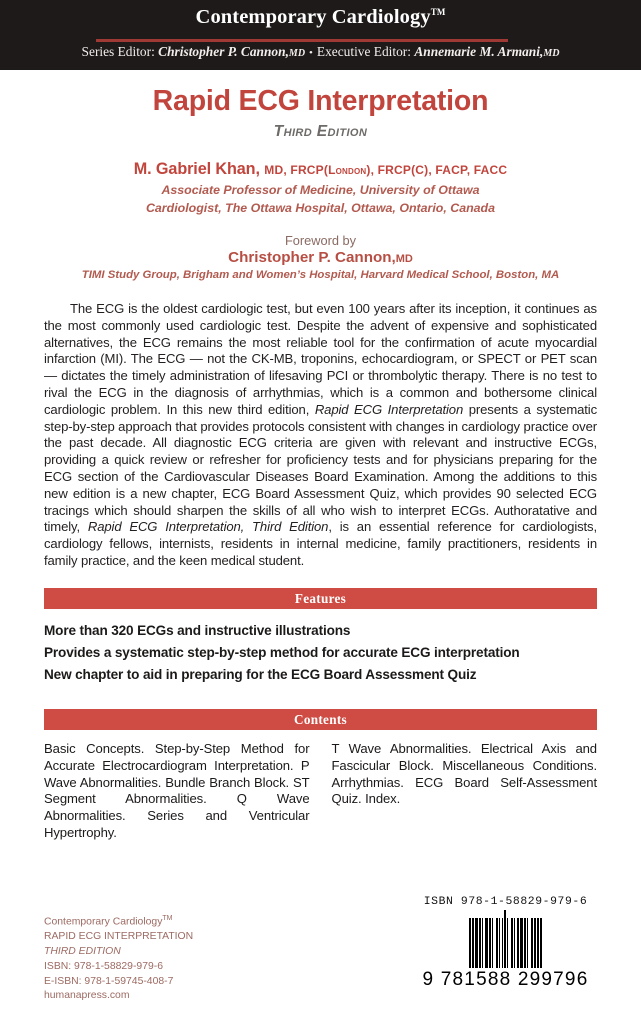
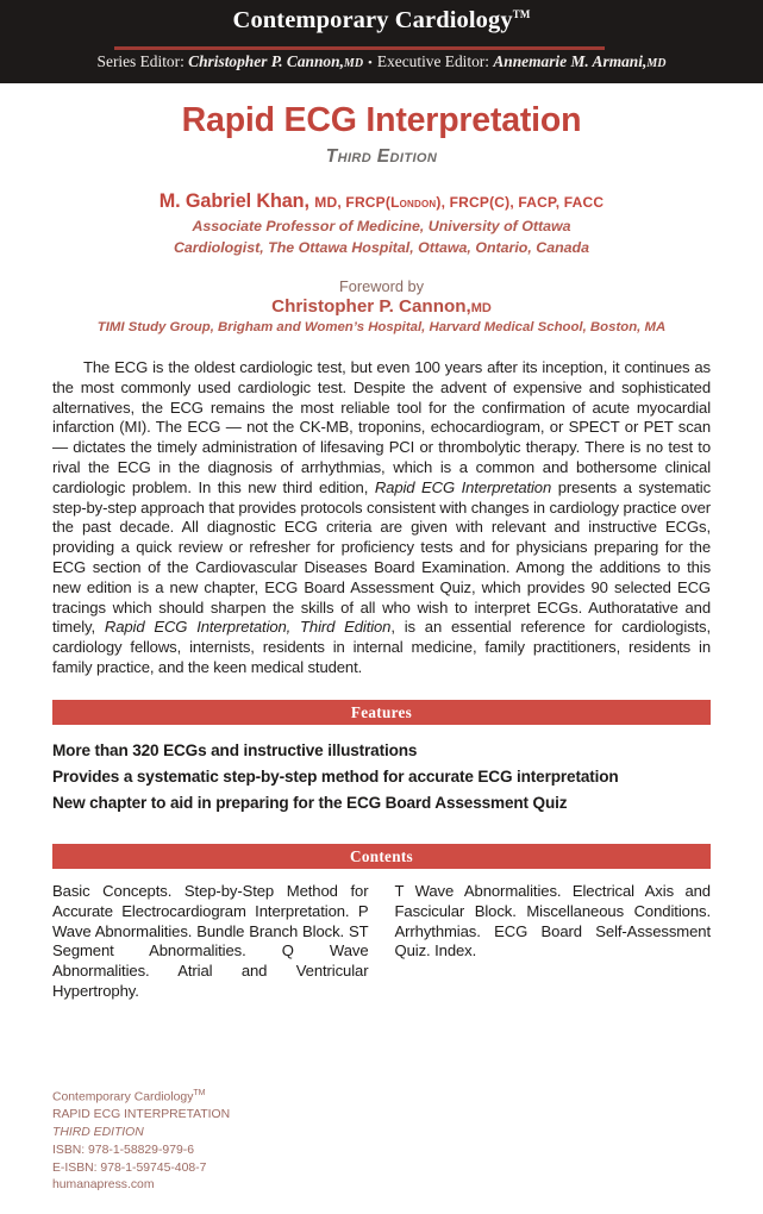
  Contemporary CardiologyTM
  Series Editor: Christopher P. Cannon,MD • Executive Editor: Annemarie M. Armani,MD
  Rapid ECG Interpretation
  Third Edition
  M. Gabriel Khan, MD, FRCP(London), FRCP(C), FACP, FACC
  Associate Professor of Medicine, University of Ottawa
  Cardiologist, The Ottawa Hospital, Ottawa, Ontario, Canada
  Foreword by
  Christopher P. Cannon,MD
  TIMI Study Group, Brigham and Women’s Hospital, Harvard Medical School, Boston, MA
  The ECG is the oldest cardiologic test, but even 100 years after its inception, it continues as the most commonly used cardiologic test. Despite the advent of expensive and sophisticated alternatives, the ECG remains the most reliable tool for the confirmation of acute myocardial infarction (MI). The ECG — not the CK-MB, troponins, echocardiogram, or SPECT or PET scan — dictates the timely administration of lifesaving PCI or thrombolytic therapy. There is no test to rival the ECG in the diagnosis of arrhythmias, which is a common and bothersome clinical cardiologic problem. In this new third edition, Rapid ECG Interpretation presents a systematic step-by-step approach that provides protocols consistent with changes in cardiology practice over the past decade. All diagnostic ECG criteria are given with relevant and instructive ECGs, providing a quick review or refresher for proficiency tests and for physicians preparing for the ECG section of the Cardiovascular Diseases Board Examination. Among the additions to this new edition is a new chapter, ECG Board Assessment Quiz, which provides 90 selected ECG tracings which should sharpen the skills of all who wish to interpret ECGs. Authoratative and timely, Rapid ECG Interpretation, Third Edition, is an essential reference for cardiologists, cardiology fellows, internists, residents in internal medicine, family practitioners, residents in family practice, and the keen medical student.
  Features
  More than 320 ECGs and instructive illustrations
  Provides a systematic step-by-step method for accurate ECG interpretation
  New chapter to aid in preparing for the ECG Board Assessment Quiz
  Contents
- Basic Concepts. Step-by-Step Method for Accurate Electrocardiogram Interpretation. P Wave Abnormalities. Bundle Branch Block. ST Segment Abnormalities. Q Wave Abnormalities. Series and Ventricular Hypertrophy.
+ Basic Concepts. Step-by-Step Method for Accurate Electrocardiogram Interpretation. P Wave Abnormalities. Bundle Branch Block. ST Segment Abnormalities. Q Wave Abnormalities. Atrial and Ventricular Hypertrophy.
  T Wave Abnormalities. Electrical Axis and Fascicular Block. Miscellaneous Conditions. Arrhythmias. ECG Board Self-Assessment Quiz. Index.
  Contemporary Cardiology
  RAPID ECG INTERPRETATION
  THIRD EDITION
  ISBN: 978-1-58829-979-6
  E-ISBN: 978-1-59745-408-7
  humanapress.com
- ISBN 978-1-58829-979-6
- 9 781588 299796
